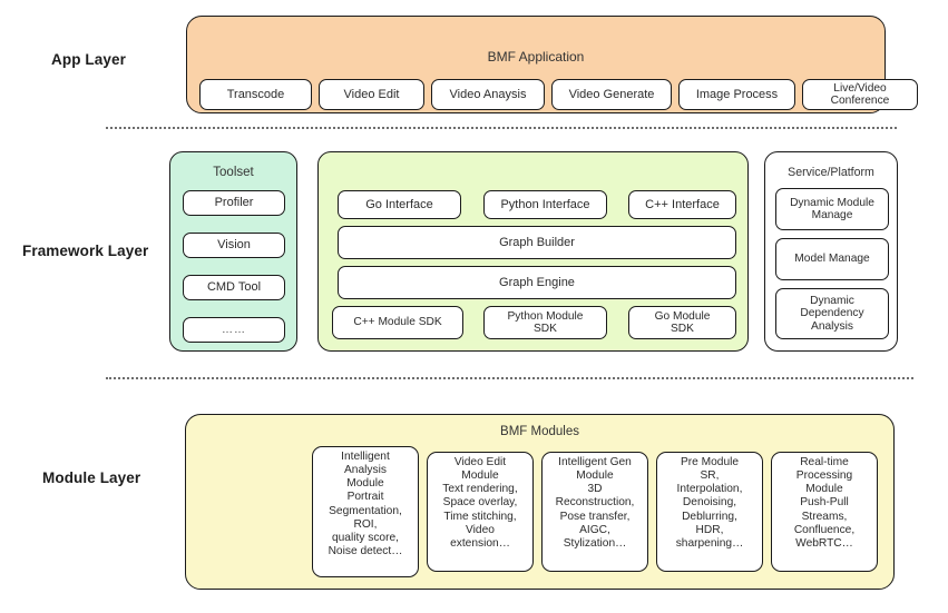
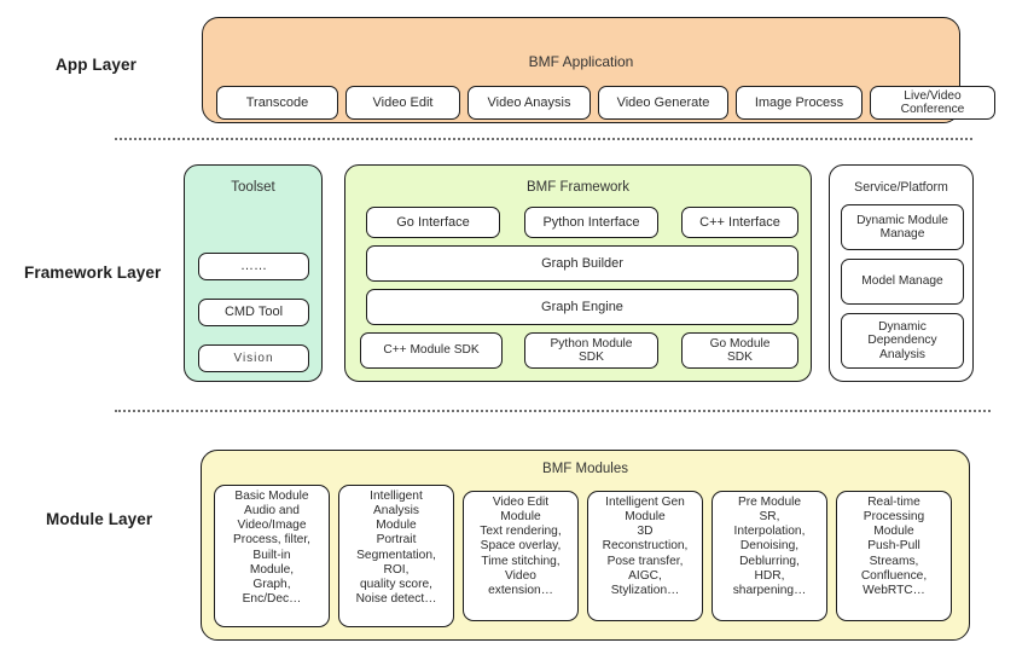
  App Layer
  BMF Application
  Transcode
  Video Edit
  Video Anaysis
  Video Generate
  Image Process
  Live/Video
  Conference
  Framework Layer
  Toolset
- Profiler
- Vision
+ ……
  CMD Tool
- ……
+ Vision
+ BMF Framework
  Go Interface
  Python Interface
  C++ Interface
  Graph Builder
  Graph Engine
  C++ Module SDK
  Python Module
  SDK
  Go Module
  SDK
  Service/Platform
  Dynamic Module
  Manage
  Model Manage
  Dynamic
  Dependency
  Analysis
  Module Layer
  BMF Modules
+ Basic Module
+ Audio and
+ Video/Image
+ Process, filter,
+ Built-in
+ Module,
+ Graph,
+ Enc/Dec…
  Intelligent
  Analysis
  Module
  Portrait
  Segmentation,
  ROI,
  quality score,
  Noise detect…
  Video Edit
  Module
  Text rendering,
  Space overlay,
  Time stitching,
  Video
  extension…
  Intelligent Gen
  Module
  3D
  Reconstruction,
  Pose transfer,
  AIGC,
  Stylization…
  Pre Module
  SR,
  Interpolation,
  Denoising,
  Deblurring,
  HDR,
  sharpening…
  Real-time
  Processing
  Module
  Push-Pull
  Streams,
  Confluence,
  WebRTC…
